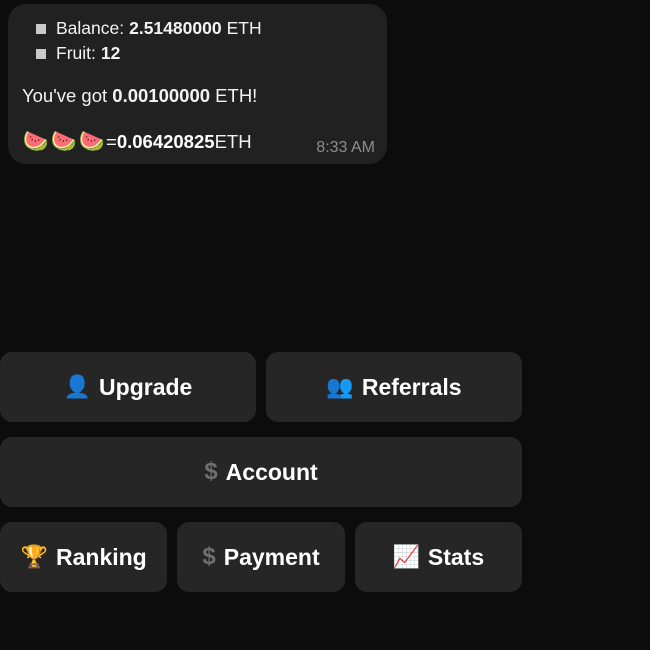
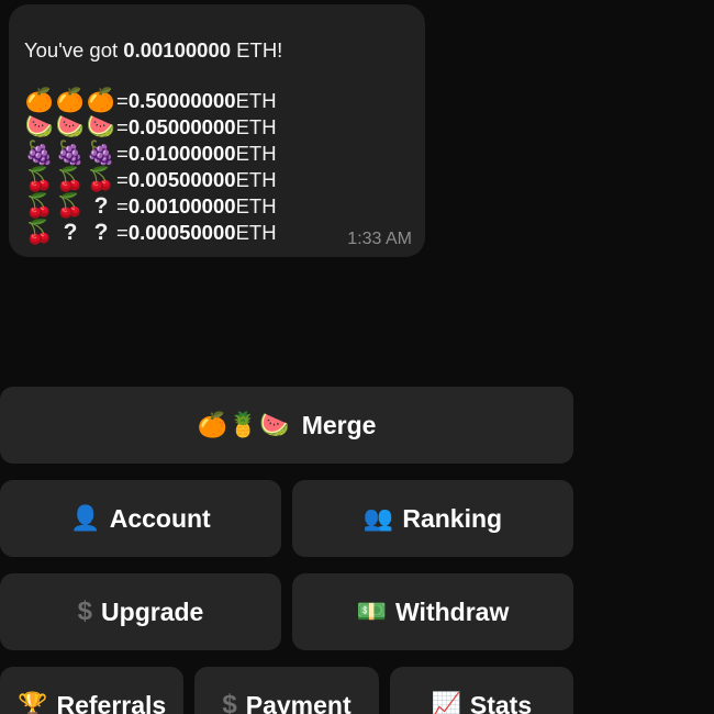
- Balance:
- 2.51480000
- ETH
- Fruit:
- 12
  You've got 0.00100000 ETH!
+ 🍊	🍊	🍊	=	0.50000000	ETH
- 🍉	🍉	🍉	=	0.06420825	ETH
+ 🍉	🍉	🍉	=	0.05000000	ETH
+ 🍇	🍇	🍇	=	0.01000000	ETH
+ 🍒	🍒	🍒	=	0.00500000	ETH
+ 🍒	🍒	?	=	0.00100000	ETH
+ 🍒	?	?	=	0.00050000	ETH
- 8:33 AM
+ 1:33 AM
+ 🍊🍍🍉
+ Merge
  👤
- Upgrade
+ Account
  👥
- Referrals
+ Ranking
  $
- Account
+ Upgrade
+ 💵
+ Withdraw
  🏆
- Ranking
+ Referrals
  $
  Payment
  📈
  Stats
